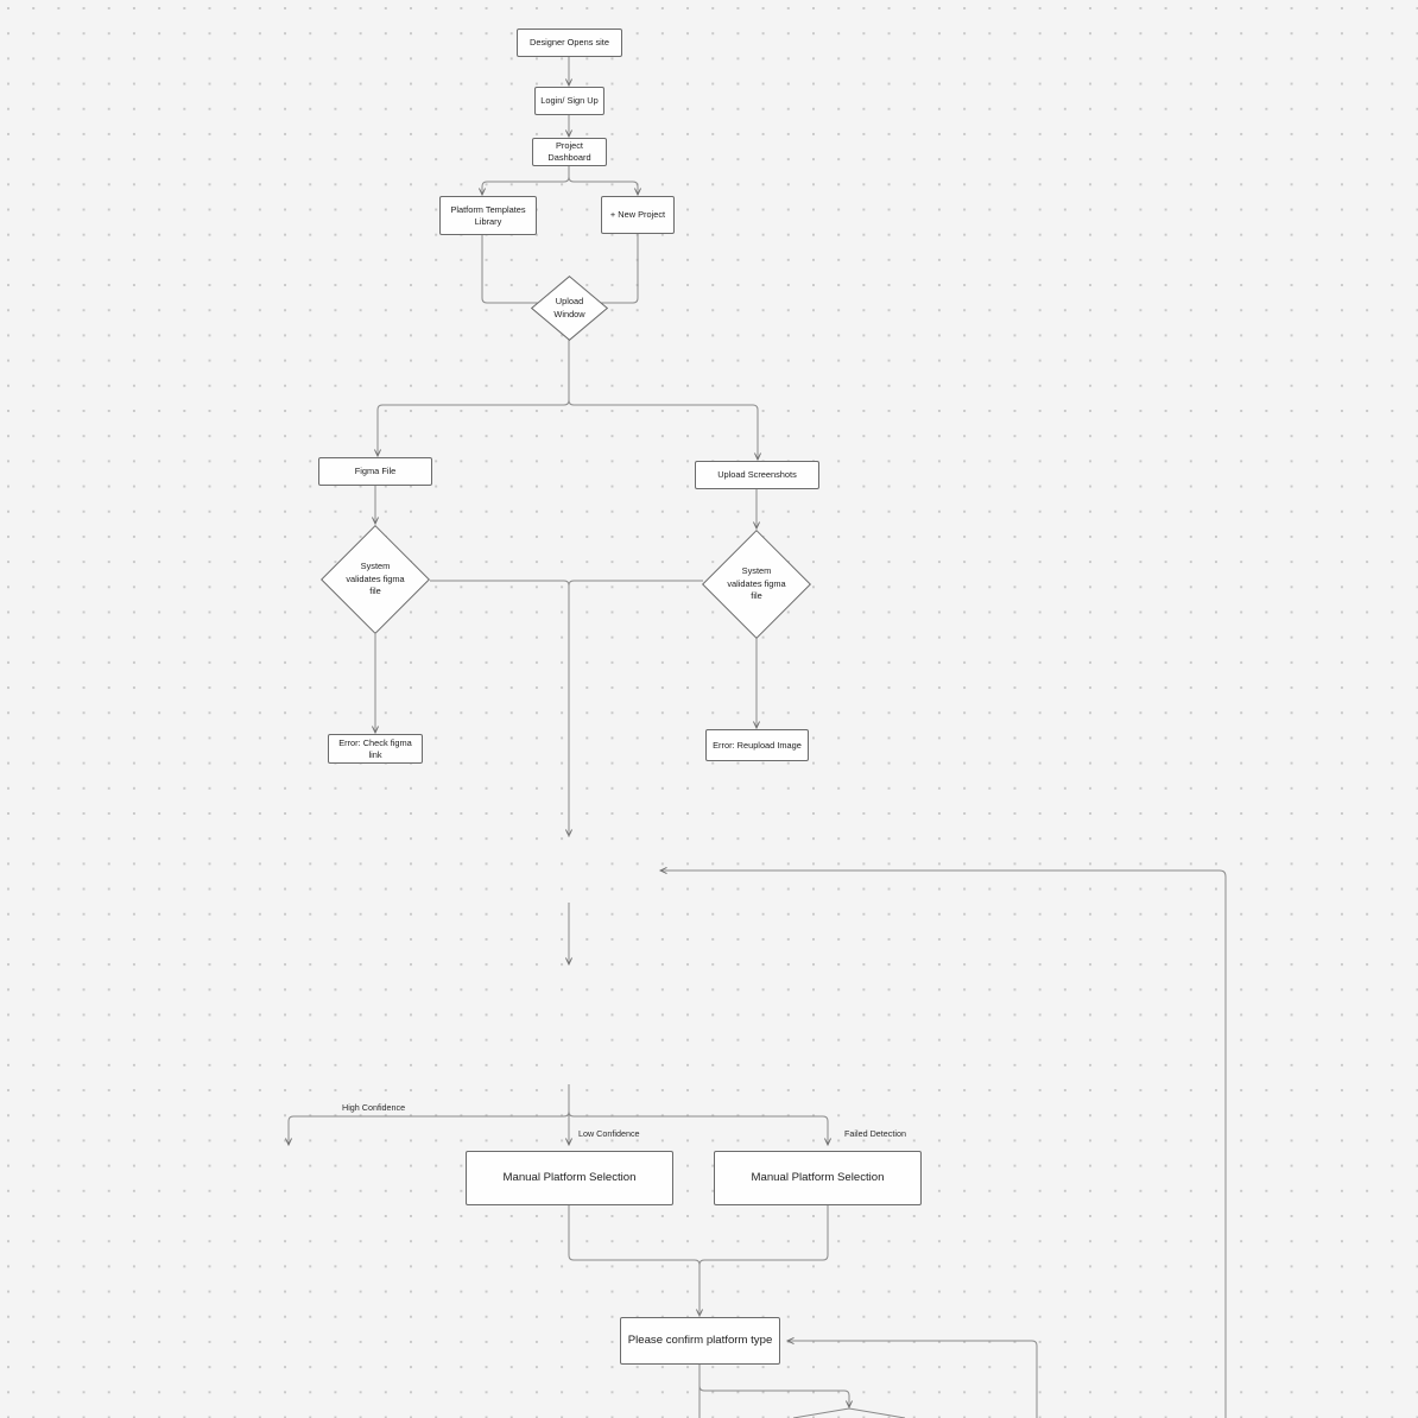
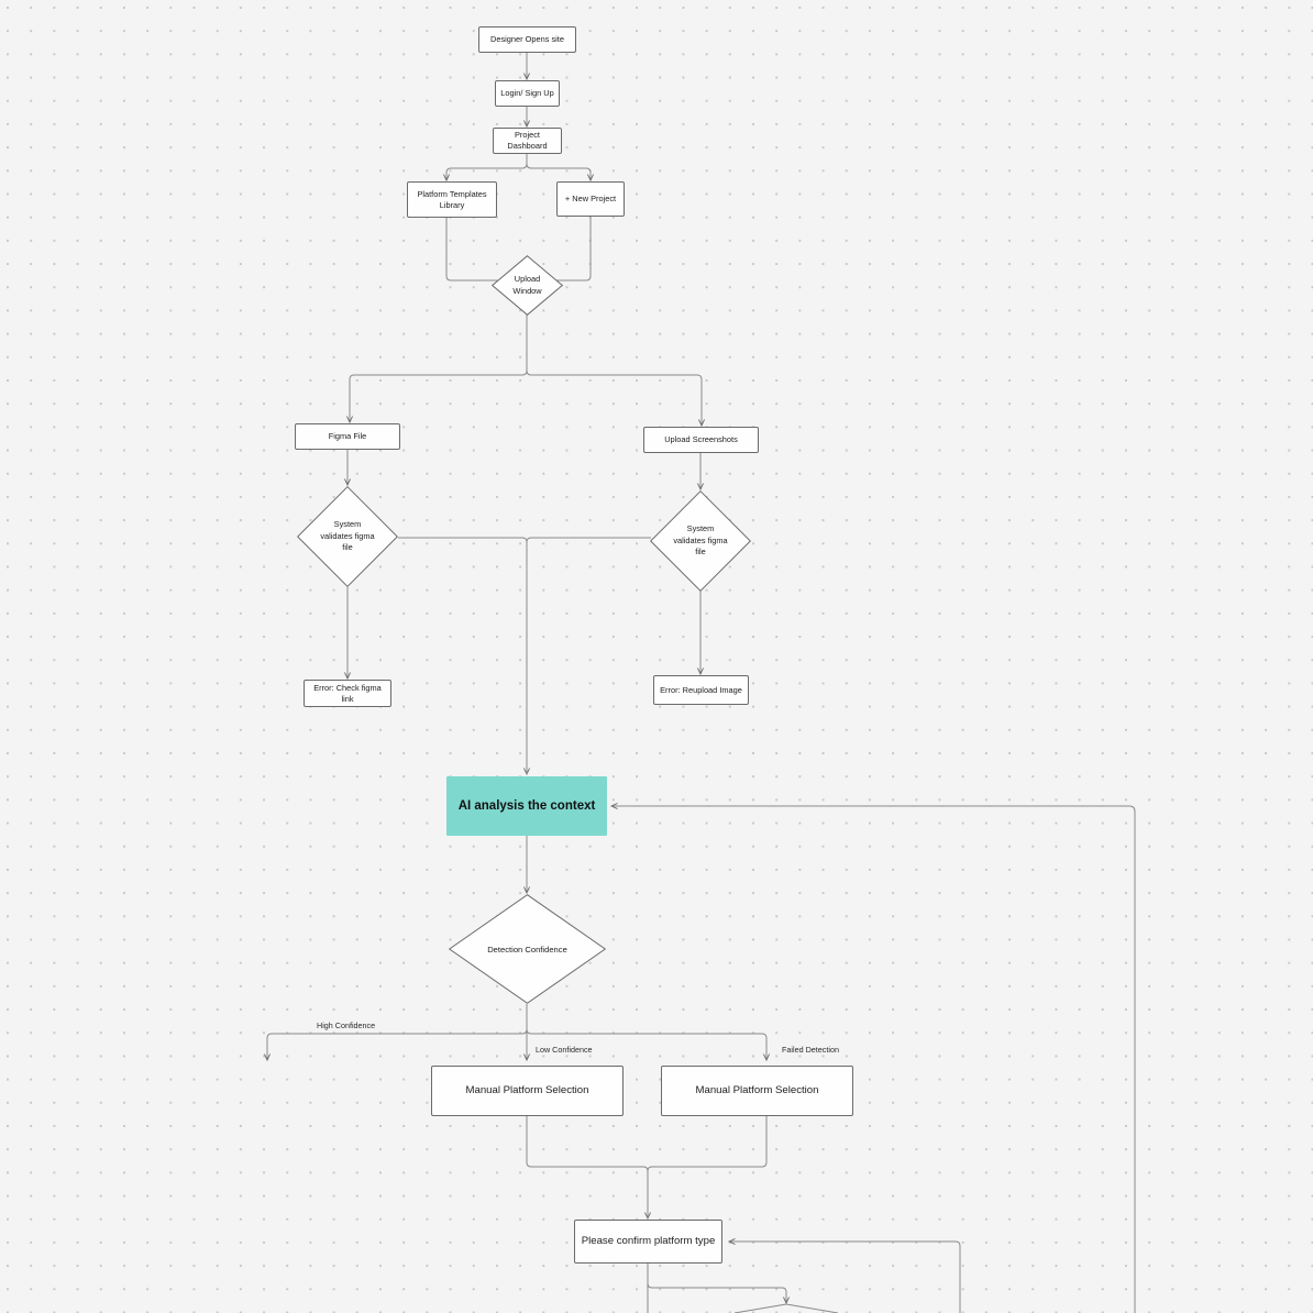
  Designer Opens site
  Login/ Sign Up
  Project Dashboard
  Platform Templates
  Library
  + New Project
  Upload
  Window
  Figma File
  Upload Screenshots
  System
  validates figma
  file
  System
  validates figma
  file
  Error: Check figma link
  Error: Reupload Image
+ AI analysis the context
+ Detection Confidence
  Manual Platform Selection
  Manual Platform Selection
  Please confirm platform type
  High Confidence
  Low Confidence
  Failed Detection
